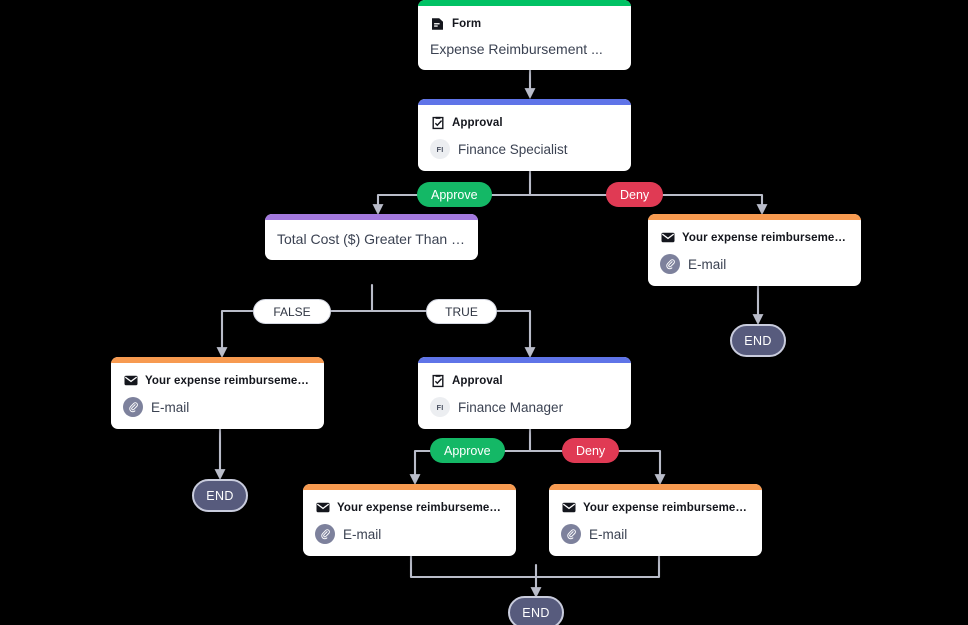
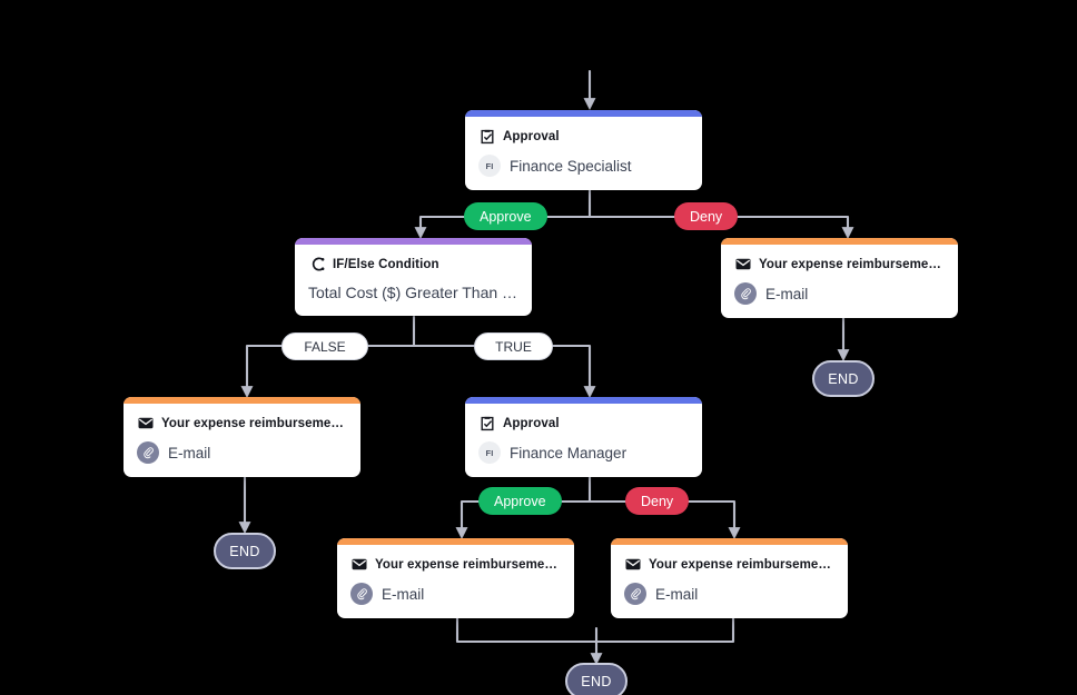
- Form
- Expense Reimbursement ...
  Approval
  FI
  Finance Specialist
  Approve
  Deny
+ IF/Else Condition
  Total Cost ($) Greater Than "1
  Your expense reimbursement
  E-mail
  FALSE
  TRUE
  END
  Your expense reimbursement
  E-mail
  Approval
  FI
  Finance Manager
  END
  Approve
  Deny
  Your expense reimbursement
  E-mail
  Your expense reimbursement
  E-mail
  END
